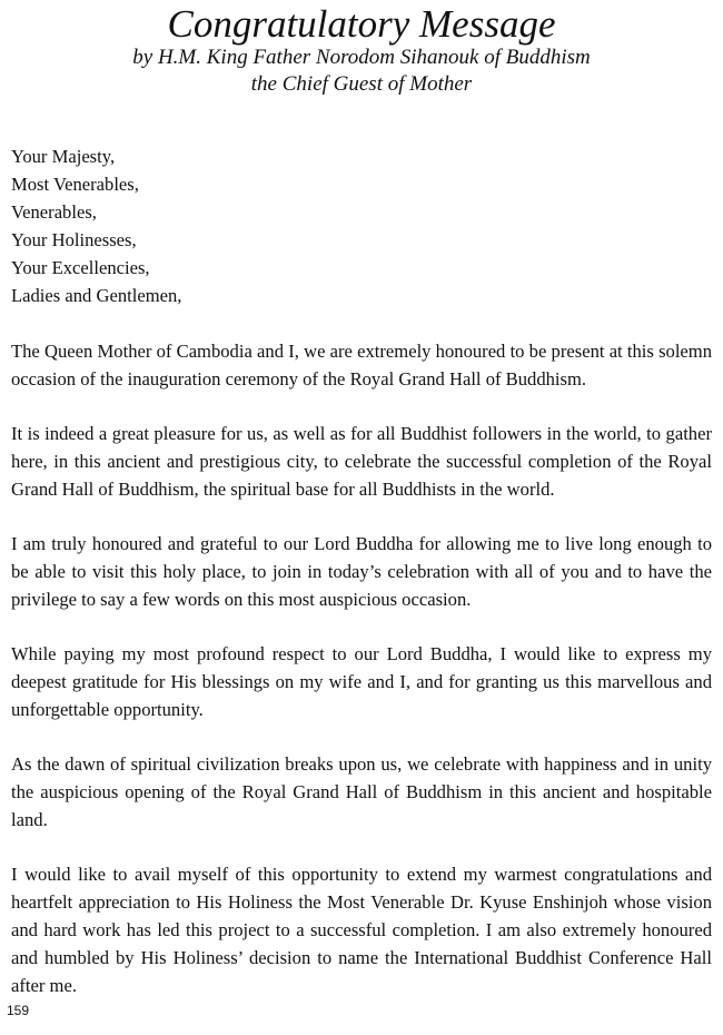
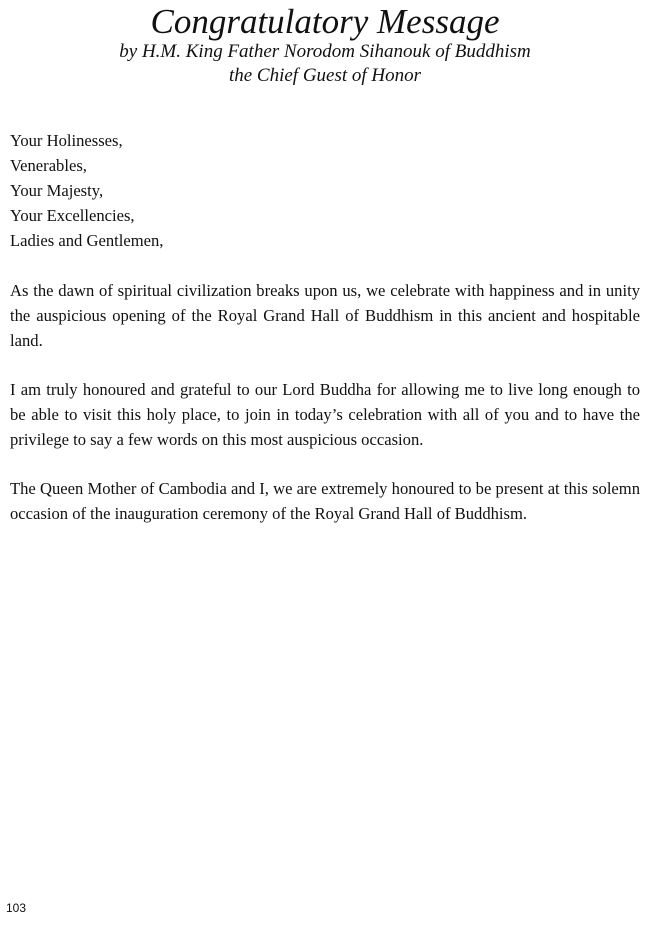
  Congratulatory Message
  by H.M. King Father Norodom Sihanouk of Buddhism
- the Chief Guest of Mother
+ the Chief Guest of Honor
- Your Majesty,
+ Your Holinesses,
- Most Venerables,
  Venerables,
- Your Holinesses,
+ Your Majesty,
  Your Excellencies,
  Ladies and Gentlemen,
- The Queen Mother of Cambodia and I, we are extremely honoured to be present at this solemn occasion of the inauguration ceremony of the Royal Grand Hall of Buddhism.
+ As the dawn of spiritual civilization breaks upon us, we celebrate with happiness and in unity the auspicious opening of the Royal Grand Hall of Buddhism in this ancient and hospitable land.
- It is indeed a great pleasure for us, as well as for all Buddhist followers in the world, to gather here, in this ancient and prestigious city, to celebrate the successful completion of the Royal Grand Hall of Buddhism, the spiritual base for all Buddhists in the world.
  I am truly honoured and grateful to our Lord Buddha for allowing me to live long enough to be able to visit this holy place, to join in today’s celebration with all of you and to have the privilege to say a few words on this most auspicious occasion.
- While paying my most profound respect to our Lord Buddha, I would like to express my deepest gratitude for His blessings on my wife and I, and for granting us this marvellous and unforgettable opportunity.
- As the dawn of spiritual civilization breaks upon us, we celebrate with happiness and in unity the auspicious opening of the Royal Grand Hall of Buddhism in this ancient and hospitable land.
+ The Queen Mother of Cambodia and I, we are extremely honoured to be present at this solemn occasion of the inauguration ceremony of the Royal Grand Hall of Buddhism.
- I would like to avail myself of this opportunity to extend my warmest congratulations and heartfelt appreciation to His Holiness the Most Venerable Dr. Kyuse Enshinjoh whose vision and hard work has led this project to a successful completion. I am also extremely honoured and humbled by His Holiness’ decision to name the International Buddhist Conference Hall after me.
- 159
+ 103
